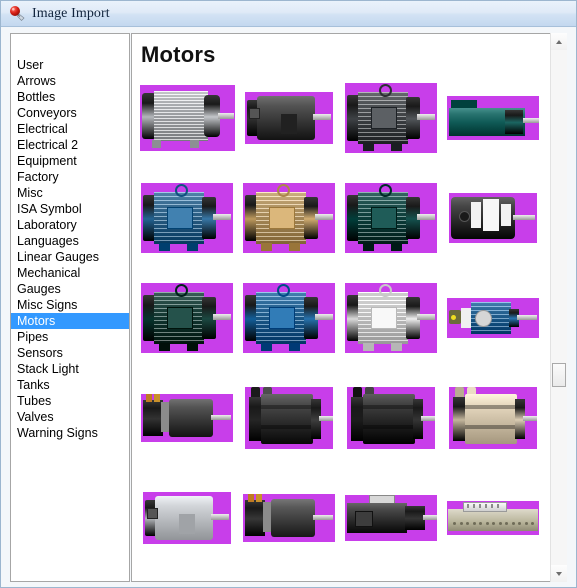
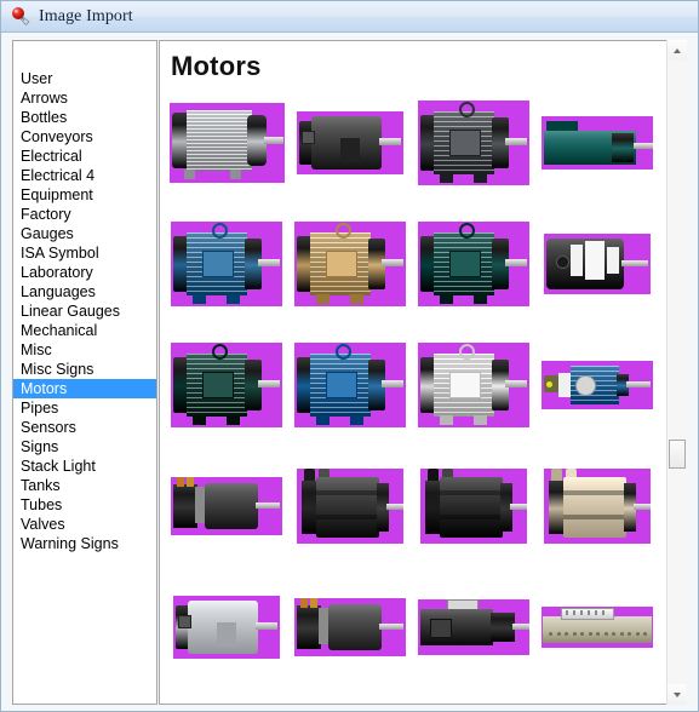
  Image Import
  User
  Arrows
  Bottles
  Conveyors
  Electrical
- Electrical 2
+ Electrical 4
  Equipment
  Factory
- Misc
+ Gauges
  ISA Symbol
  Laboratory
  Languages
  Linear Gauges
  Mechanical
- Gauges
+ Misc
  Misc Signs
  Motors
  Pipes
  Sensors
+ Signs
  Stack Light
  Tanks
  Tubes
  Valves
  Warning Signs
  Motors
